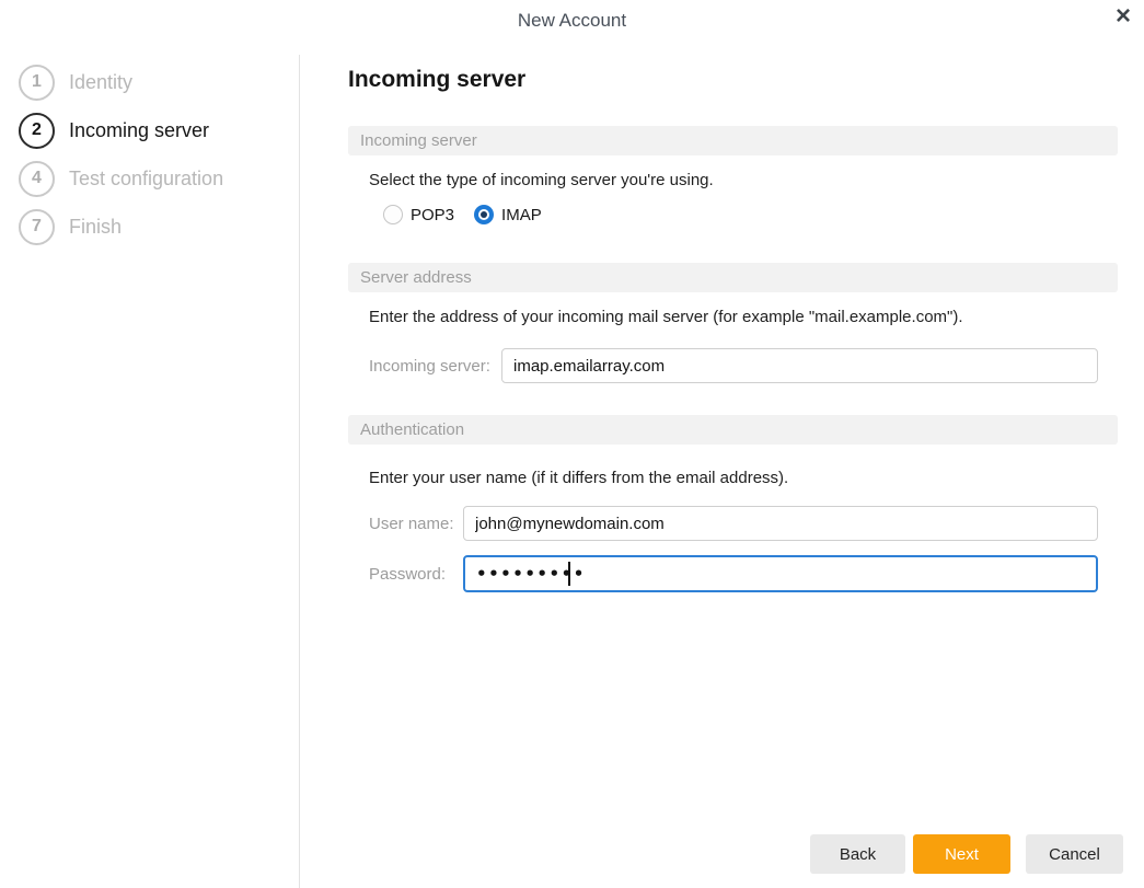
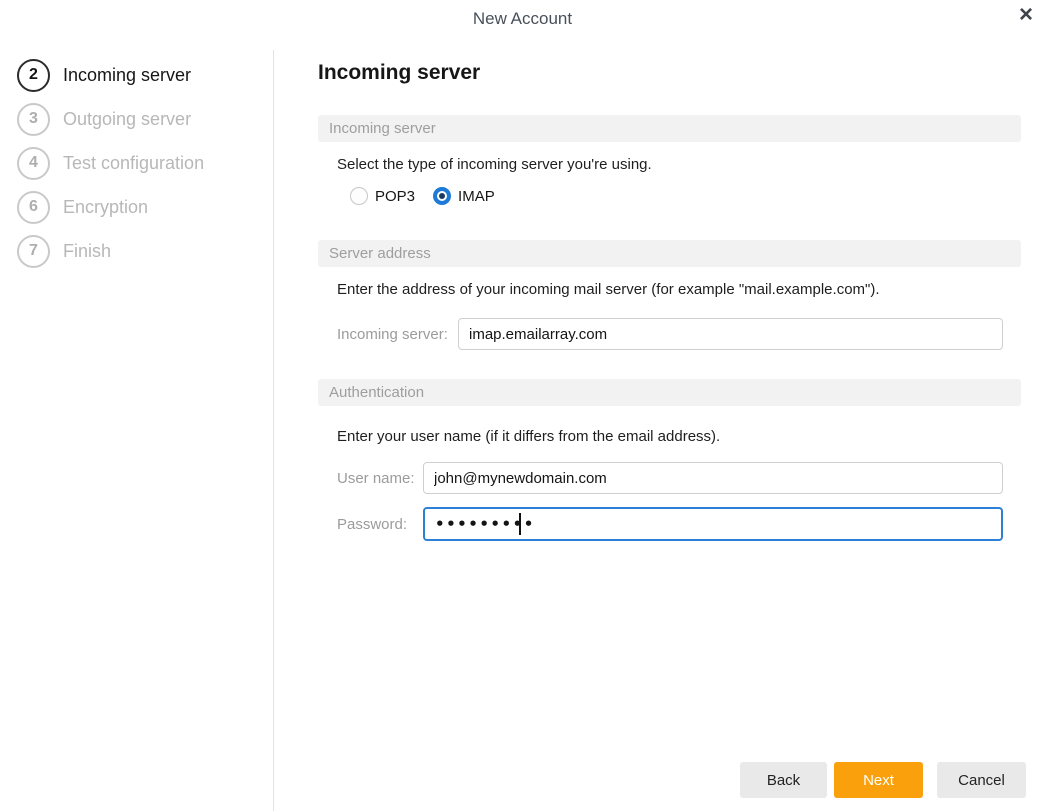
  New Account
  ×
- 1
- Identity
  2
  Incoming server
+ 3
+ Outgoing server
  4
  Test configuration
+ 6
+ Encryption
  7
  Finish
  Incoming server
  Incoming server
  Select the type of incoming server you're using.
  POP3
  IMAP
  Server address
  Enter the address of your incoming mail server (for example "mail.example.com").
  Incoming server:
  imap.emailarray.com
  Authentication
  Enter your user name (if it differs from the email address).
  User name:
  john@mynewdomain.com
  Password:
  ••••••••
  Back
  Next
  Cancel
